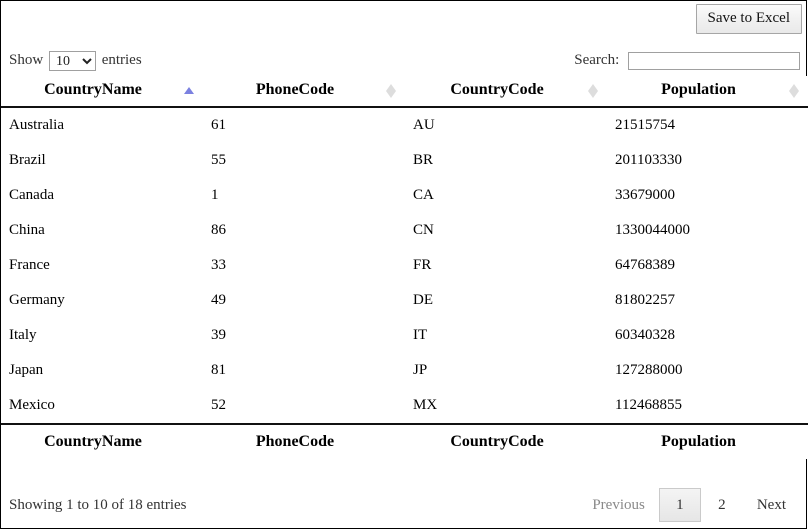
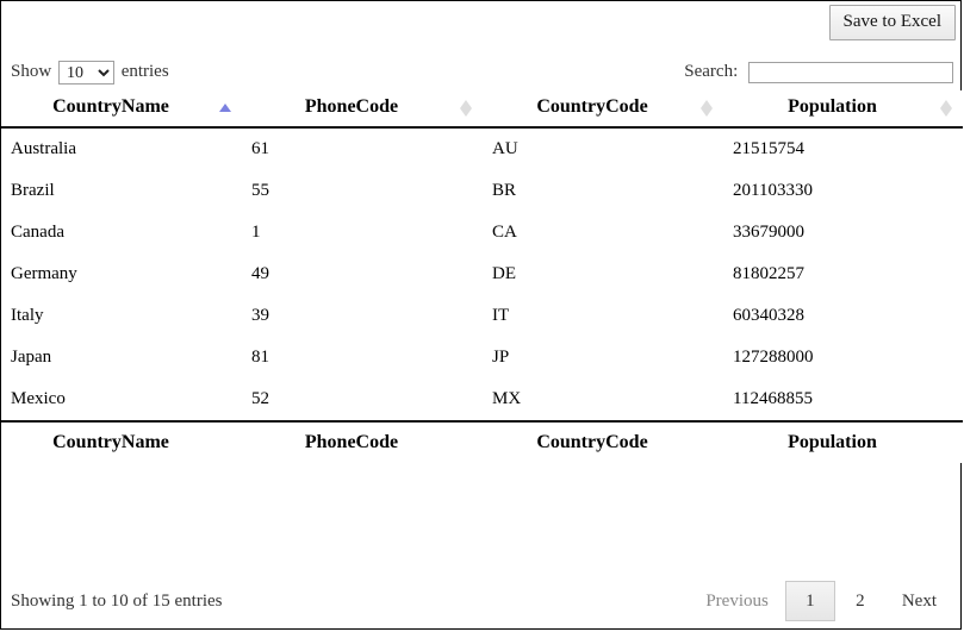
  Save to Excel
  Show 10 entries
  Search:
  CountryName	PhoneCode	CountryCode	Population
  Australia	61	AU	21515754
  Brazil	55	BR	201103330
  Canada	1	CA	33679000
- China	86	CN	1330044000
- France	33	FR	64768389
  Germany	49	DE	81802257
  Italy	39	IT	60340328
  Japan	81	JP	127288000
  Mexico	52	MX	112468855
  CountryName	PhoneCode	CountryCode	Population
- Showing 1 to 10 of 18 entries
+ Showing 1 to 10 of 15 entries
  Previous 1 2 Next
